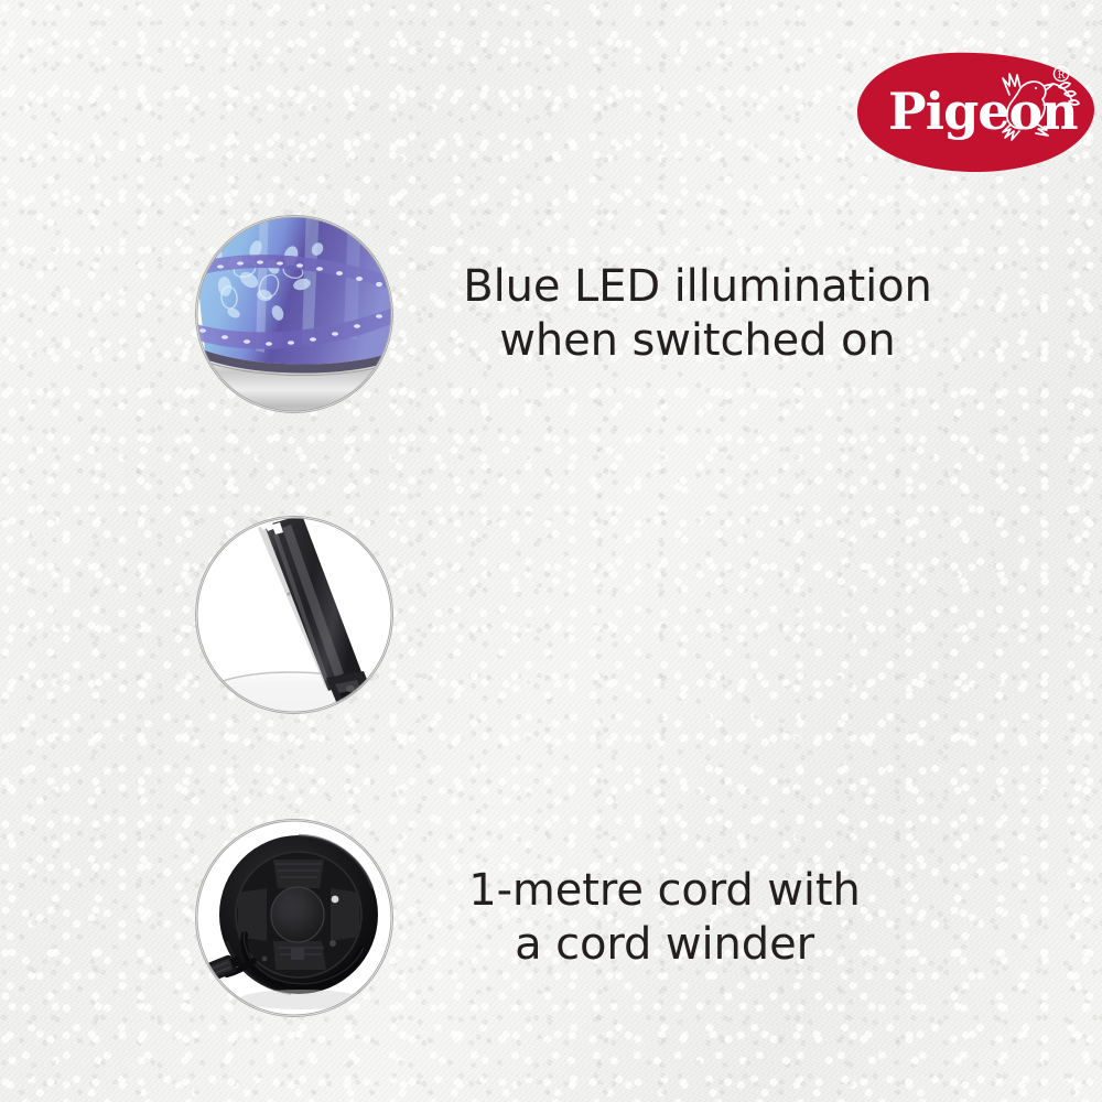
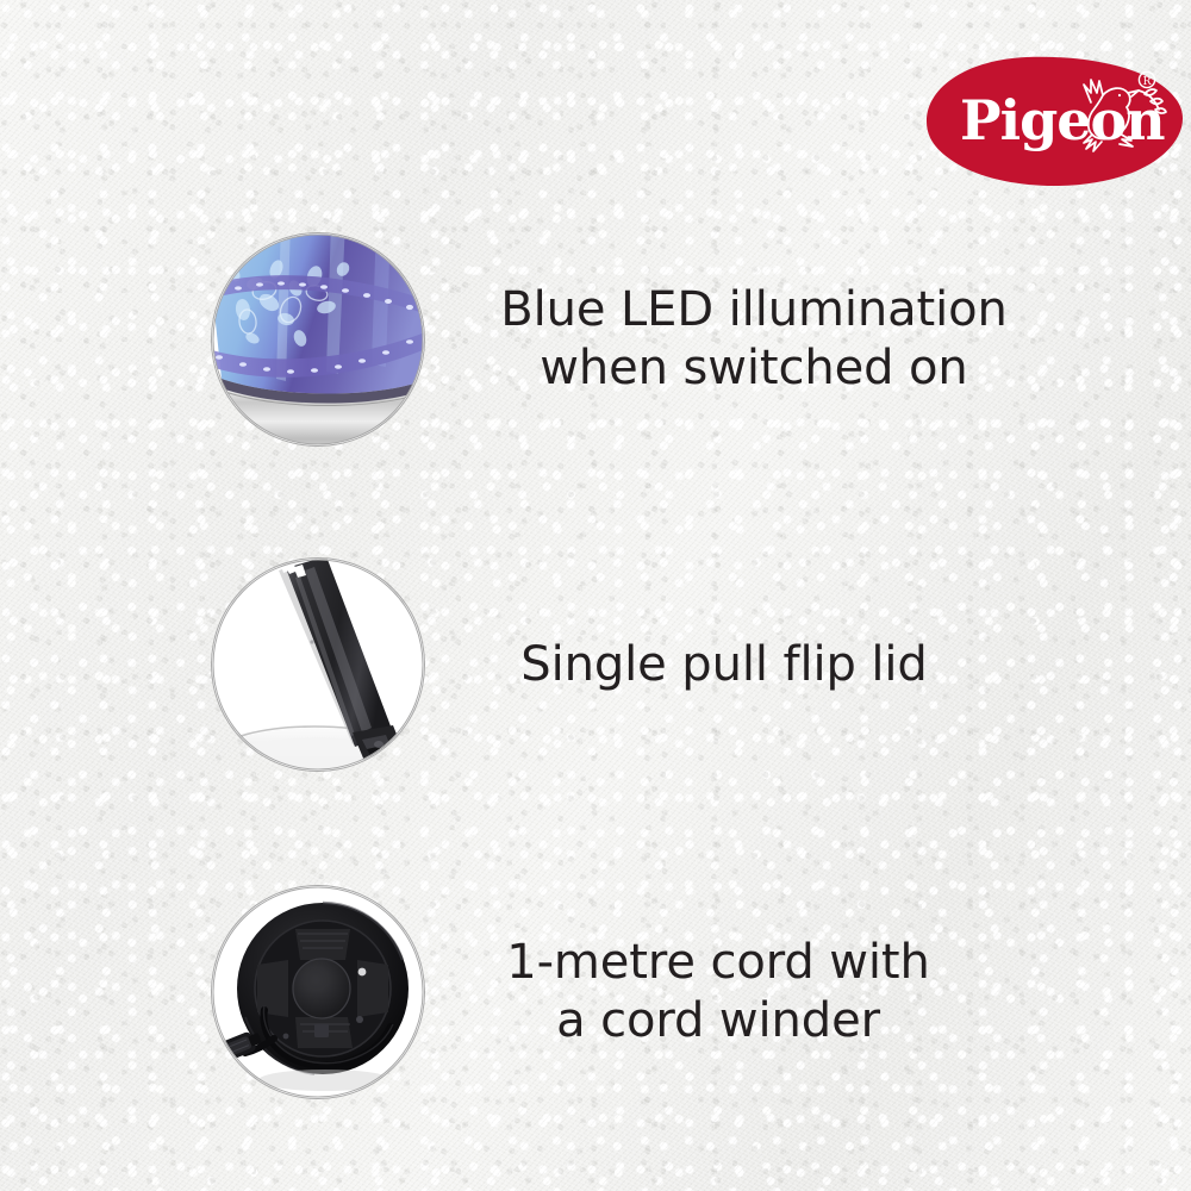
  Pigeon
  R
  Blue LED illumination
  when switched on
+ Single pull flip lid
  1-metre cord with
  a cord winder
